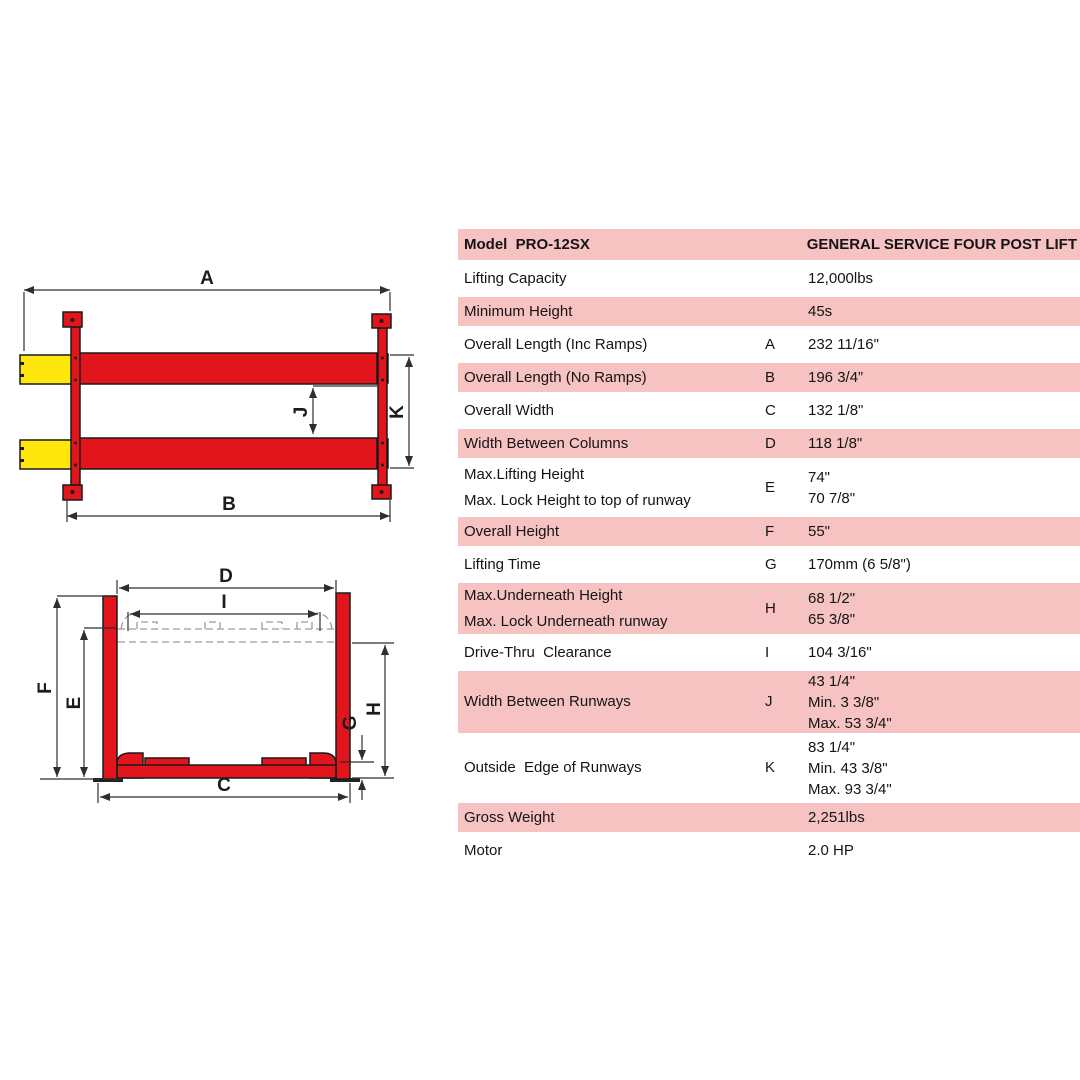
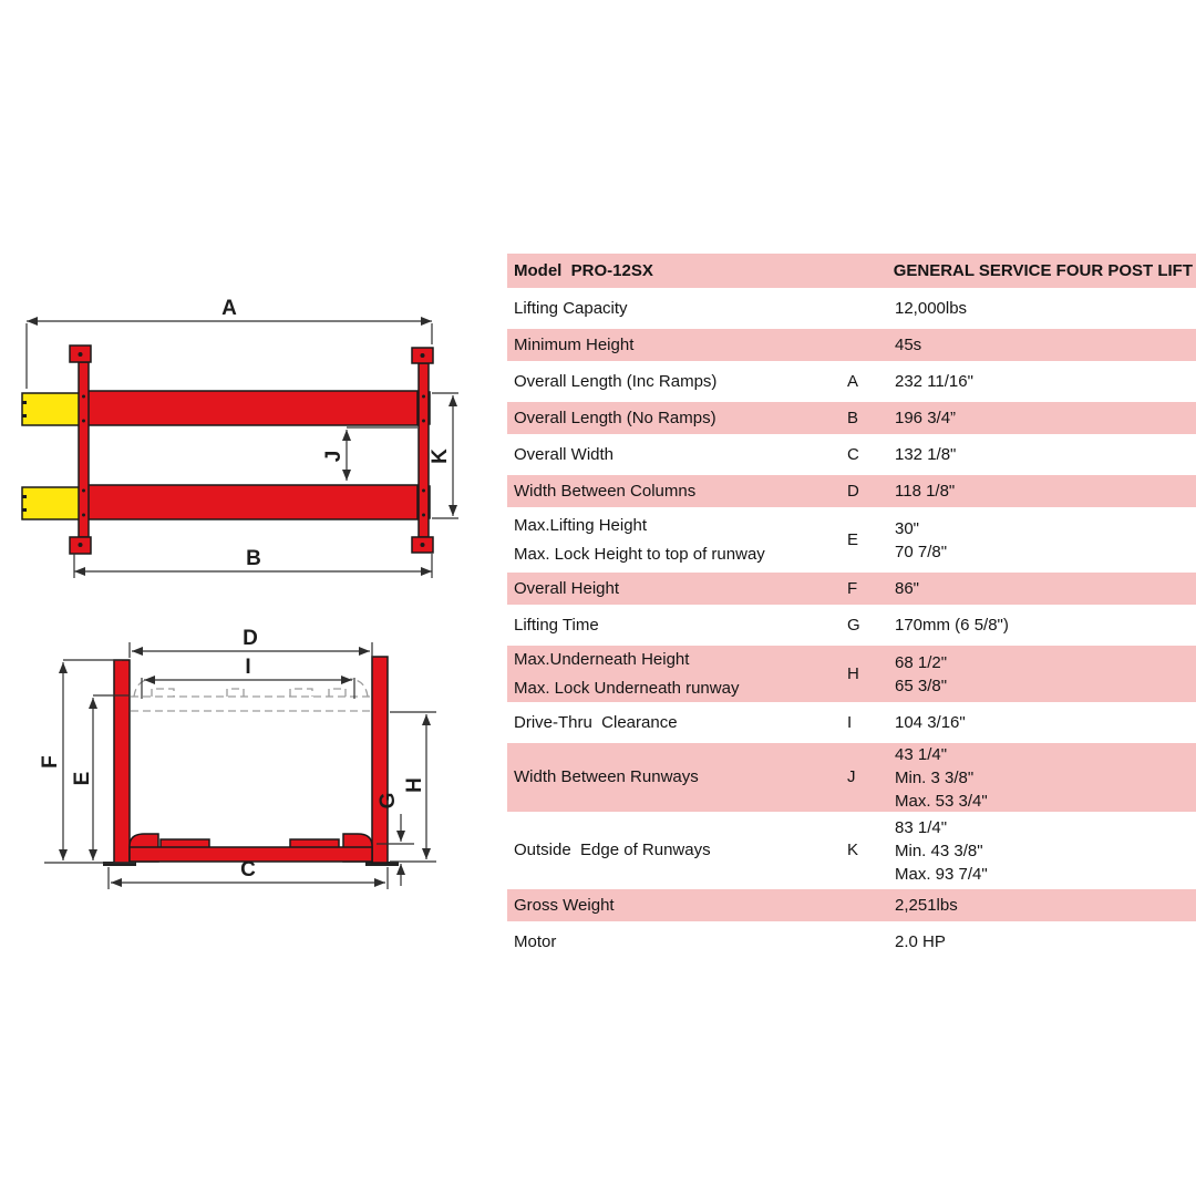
  A
  B
  D
  I
  C
  Model PRO-12SX
  GENERAL SERVICE FOUR POST LIFT
  Lifting Capacity
  12,000lbs
  Minimum Height
  45s
  Overall Length (Inc Ramps)
  A
  232 11/16"
  Overall Length (No Ramps)
  B
  196 3/4”
  Overall Width
  C
  132 1/8"
  Width Between Columns
  D
  118 1/8"
  Max.Lifting Height
  Max. Lock Height to top of runway
  E
- 74"
+ 30"
  70 7/8"
  Overall Height
  F
- 55"
+ 86"
  Lifting Time
  G
  170mm (6 5/8")
  Max.Underneath Height
  Max. Lock Underneath runway
  H
  68 1/2"
  65 3/8"
  Drive-Thru Clearance
  I
  104 3/16"
  Width Between Runways
  J
  43 1/4"
  Min. 3 3/8"
  Max. 53 3/4"
  Outside Edge of Runways
  K
  83 1/4"
  Min. 43 3/8"
- Max. 93 3/4"
+ Max. 93 7/4"
  Gross Weight
  2,251lbs
  Motor
  2.0 HP
